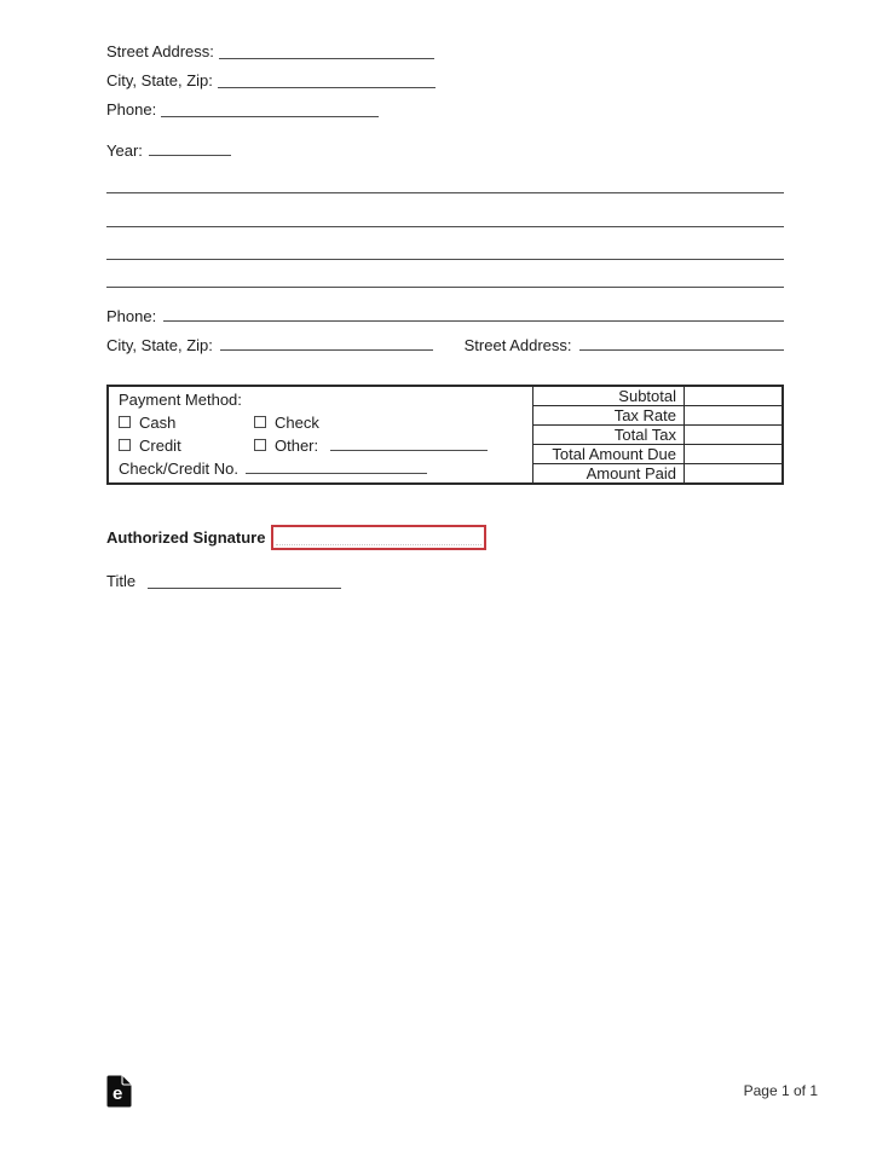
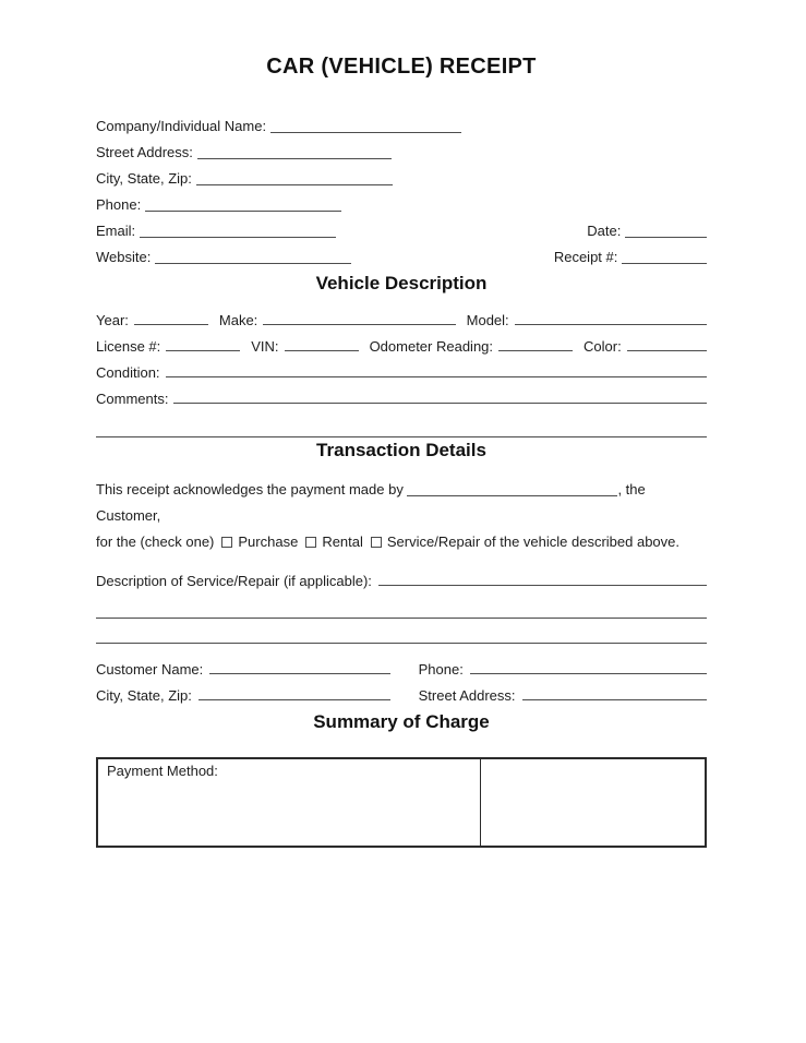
+ CAR (VEHICLE) RECEIPT
+ Company/Individual Name:
  Street Address:
  City, State, Zip:
  Phone:
+ Email:
+ Date:
+ Website:
+ Receipt #:
+ Vehicle Description
  Year:
+ Make:
+ Model:
+ License #:
+ VIN:
+ Odometer Reading:
+ Color:
+ Condition:
+ Comments:
+ Transaction Details
+ This receipt acknowledges the payment made by , the Customer,
+ for the (check one) Purchase Rental Service/Repair of the vehicle described above.
+ Description of Service/Repair (if applicable):
+ Customer Name:
  Phone:
  City, State, Zip:
  Street Address:
+ Summary of Charge
  Payment Method:
- Cash
- Check
- Credit
- Other:
- Check/Credit No.
- Subtotal
- Tax Rate
- Total Tax
- Total Amount Due
- Amount Paid
- Authorized Signature
- Title
- e
- Page 1 of 1
